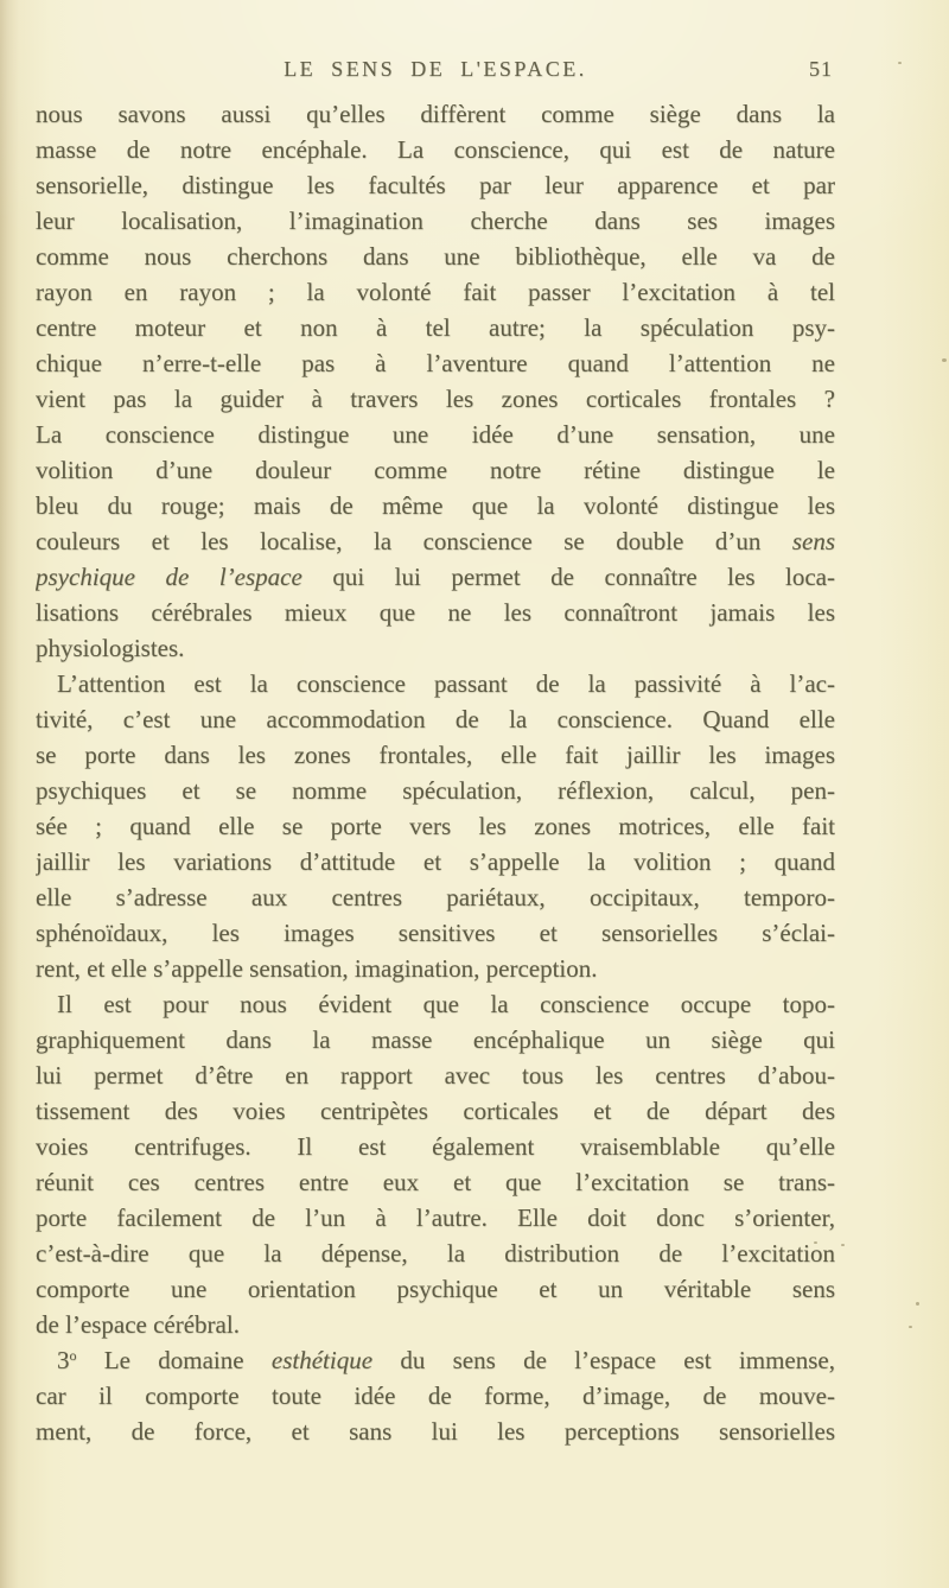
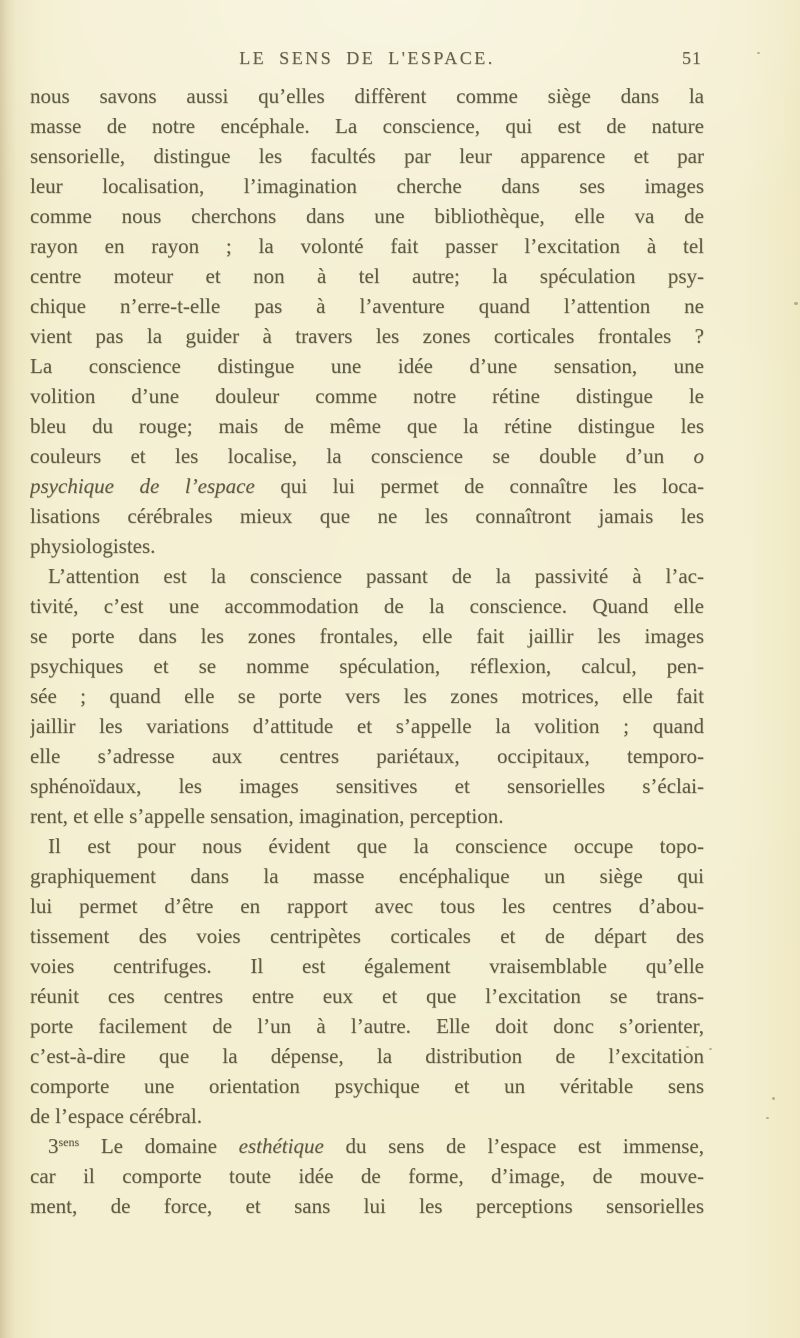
  LE SENS DE L'ESPACE.
  51
  nous savons aussi qu’elles diffèrent comme siège dans la
  masse de notre encéphale. La conscience, qui est de nature
  sensorielle, distingue les facultés par leur apparence et par
  leur localisation, l’imagination cherche dans ses images
  comme nous cherchons dans une bibliothèque, elle va de
  rayon en rayon ; la volonté fait passer l’excitation à tel
  centre moteur et non à tel autre; la spéculation psy-
  chique n’erre-t-elle pas à l’aventure quand l’attention ne
  vient pas la guider à travers les zones corticales frontales ?
  La conscience distingue une idée d’une sensation, une
  volition d’une douleur comme notre rétine distingue le
- bleu du rouge; mais de même que la volonté distingue les
+ bleu du rouge; mais de même que la rétine distingue les
- couleurs et les localise, la conscience se double d’un sens
+ couleurs et les localise, la conscience se double d’un o
  psychique de l’espace qui lui permet de connaître les loca-
  lisations cérébrales mieux que ne les connaîtront jamais les
  physiologistes.
  L’attention est la conscience passant de la passivité à l’ac-
  tivité, c’est une accommodation de la conscience. Quand elle
  se porte dans les zones frontales, elle fait jaillir les images
  psychiques et se nomme spéculation, réflexion, calcul, pen-
  sée ; quand elle se porte vers les zones motrices, elle fait
  jaillir les variations d’attitude et s’appelle la volition ; quand
  elle s’adresse aux centres pariétaux, occipitaux, temporo-
  sphénoïdaux, les images sensitives et sensorielles s’éclai-
  rent, et elle s’appelle sensation, imagination, perception.
  Il est pour nous évident que la conscience occupe topo-
  graphiquement dans la masse encéphalique un siège qui
  lui permet d’être en rapport avec tous les centres d’abou-
  tissement des voies centripètes corticales et de départ des
  voies centrifuges. Il est également vraisemblable qu’elle
  réunit ces centres entre eux et que l’excitation se trans-
  porte facilement de l’un à l’autre. Elle doit donc s’orienter,
  c’est-à-dire que la dépense, la distribution de l’excitation
  comporte une orientation psychique et un véritable sens
  de l’espace cérébral.
- 3o Le domaine esthétique du sens de l’espace est immense,
+ 3sens Le domaine esthétique du sens de l’espace est immense,
  car il comporte toute idée de forme, d’image, de mouve-
  ment, de force, et sans lui les perceptions sensorielles
